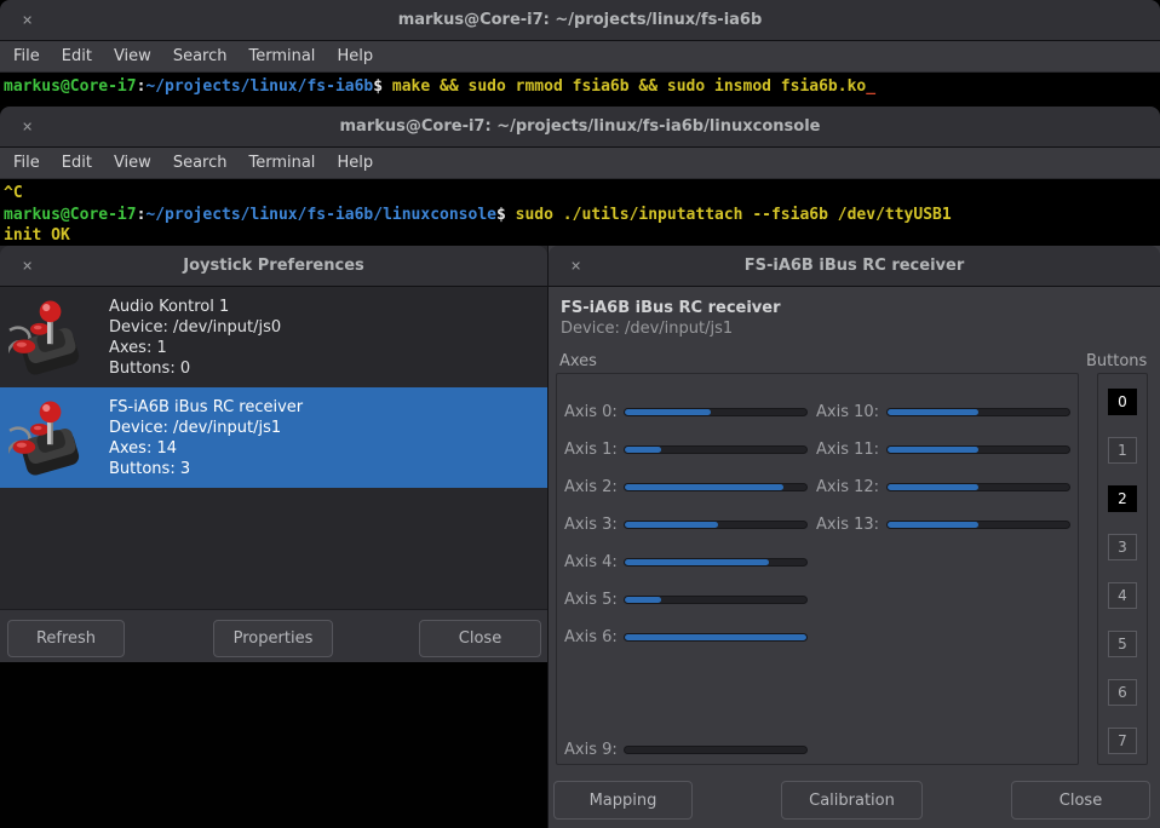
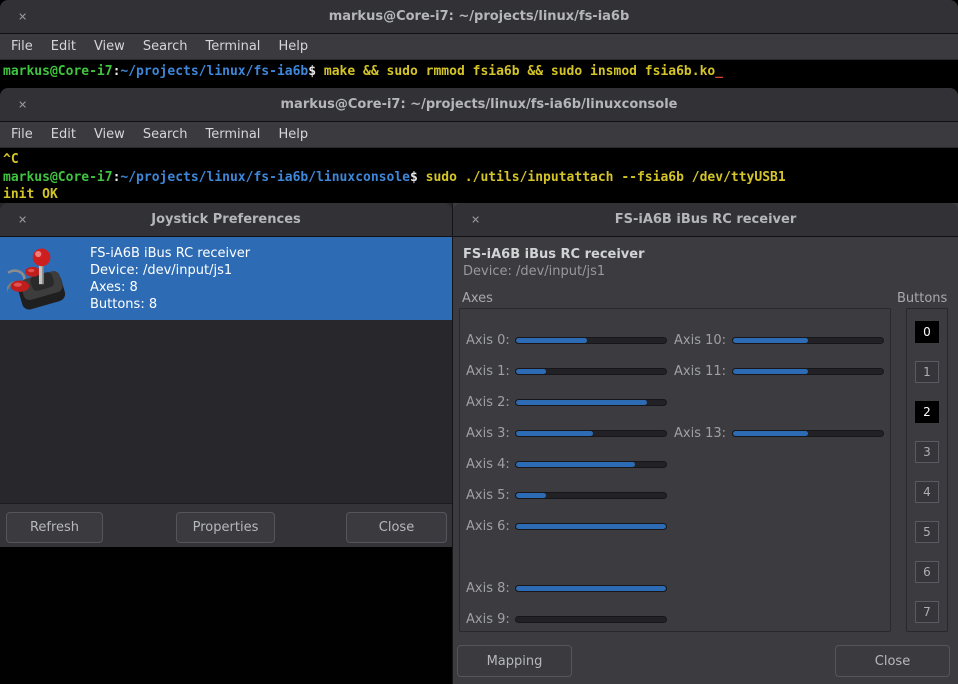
  ✕
  markus@Core-i7: ~/projects/linux/fs-ia6b
  File
  Edit
  View
  Search
  Terminal
  Help
  markus@Core-i7:~/projects/linux/fs-ia6b$ make && sudo rmmod fsia6b && sudo insmod fsia6b.ko_
  ✕
  markus@Core-i7: ~/projects/linux/fs-ia6b/linuxconsole
  File
  Edit
  View
  Search
  Terminal
  Help
  ^C
  markus@Core-i7:~/projects/linux/fs-ia6b/linuxconsole$ sudo ./utils/inputattach --fsia6b /dev/ttyUSB1
  init OK
  ✕
  Joystick Preferences
- Audio Kontrol 1
- Device: /dev/input/js0
- Axes: 1
- Buttons: 0
  FS-iA6B iBus RC receiver
  Device: /dev/input/js1
- Axes: 14
+ Axes: 8
- Buttons: 3
+ Buttons: 8
  Refresh
  Properties
  Close
  ✕
  FS-iA6B iBus RC receiver
  FS-iA6B iBus RC receiver
  Device: /dev/input/js1
  Axes
  Axis 0:
  Axis 1:
  Axis 2:
  Axis 3:
  Axis 4:
  Axis 5:
  Axis 6:
+ Axis 8:
  Axis 9:
  Axis 10:
  Axis 11:
- Axis 12:
  Axis 13:
  Buttons
  0
  1
  2
  3
  4
  5
  6
  7
  Mapping
- Calibration
  Close
